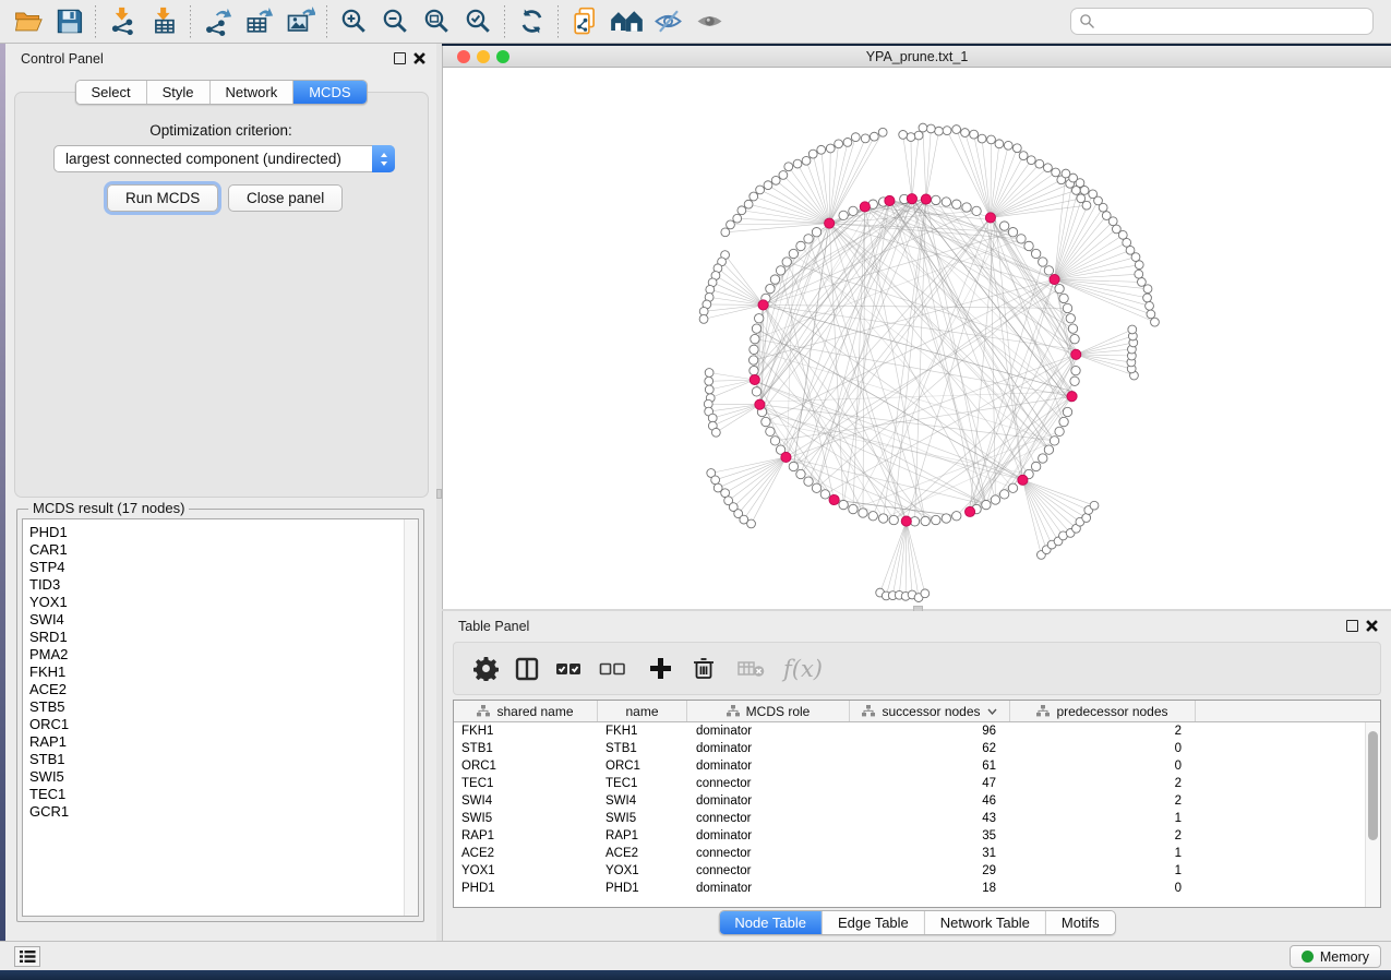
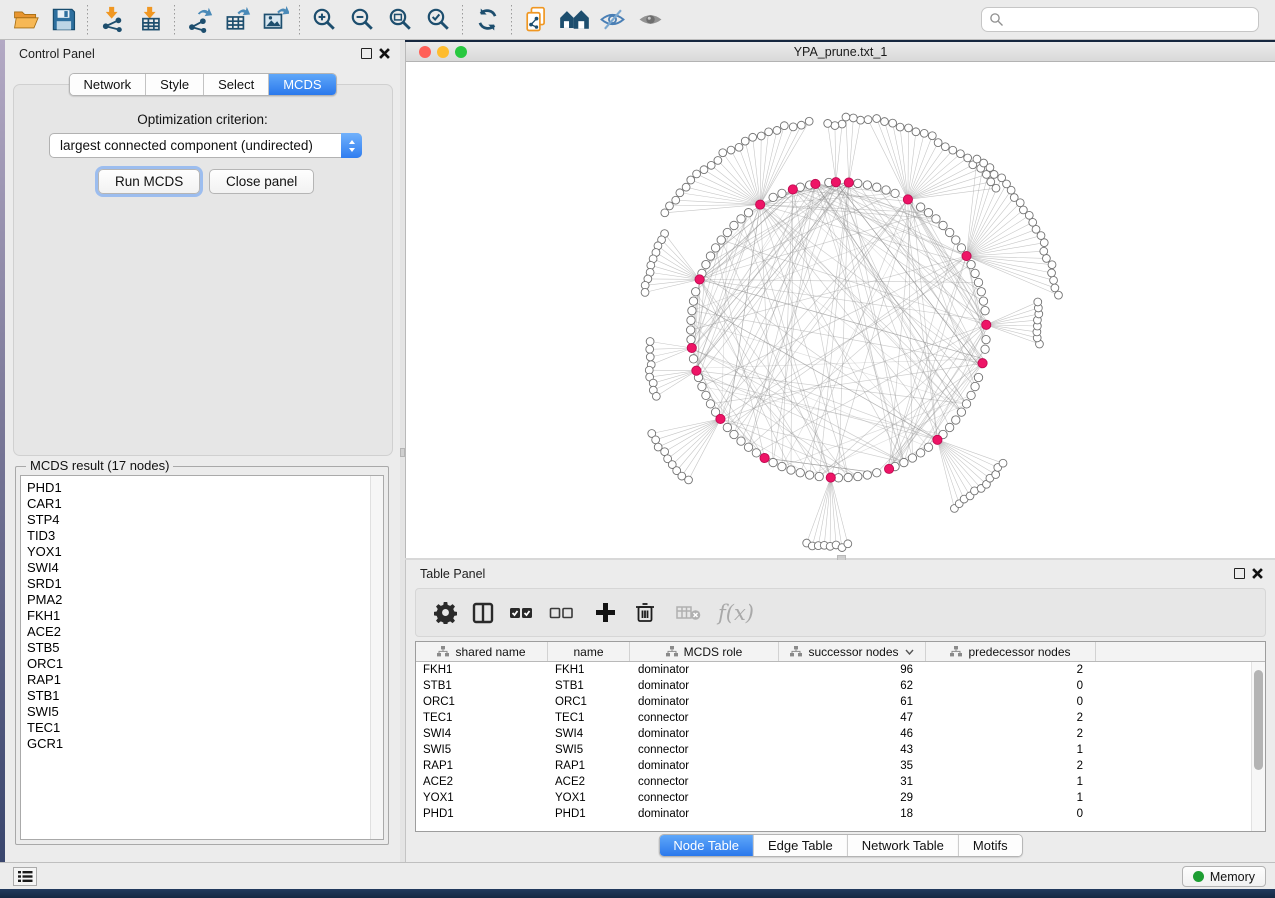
  Control Panel
- Select
+ Network
  Style
- Network
+ Select
  MCDS
  Optimization criterion:
  largest connected component (undirected)
  Run MCDS
  Close panel
  MCDS result (17 nodes)
  PHD1
  CAR1
  STP4
  TID3
  YOX1
  SWI4
  SRD1
  PMA2
  FKH1
  ACE2
  STB5
  ORC1
  RAP1
  STB1
  SWI5
  TEC1
  GCR1
  YPA_prune.txt_1
  Table Panel
  f(x)
  shared name
  name
  MCDS role
  successor nodes
  predecessor nodes
  FKH1
  FKH1
  dominator
  96
  2
  STB1
  STB1
  dominator
  62
  0
  ORC1
  ORC1
  dominator
  61
  0
  TEC1
  TEC1
  connector
  47
  2
  SWI4
  SWI4
  dominator
  46
  2
  SWI5
  SWI5
  connector
  43
  1
  RAP1
  RAP1
  dominator
  35
  2
  ACE2
  ACE2
  connector
  31
  1
  YOX1
  YOX1
  connector
  29
  1
  PHD1
  PHD1
  dominator
  18
  0
  Node Table
  Edge Table
  Network Table
  Motifs
  Memory
